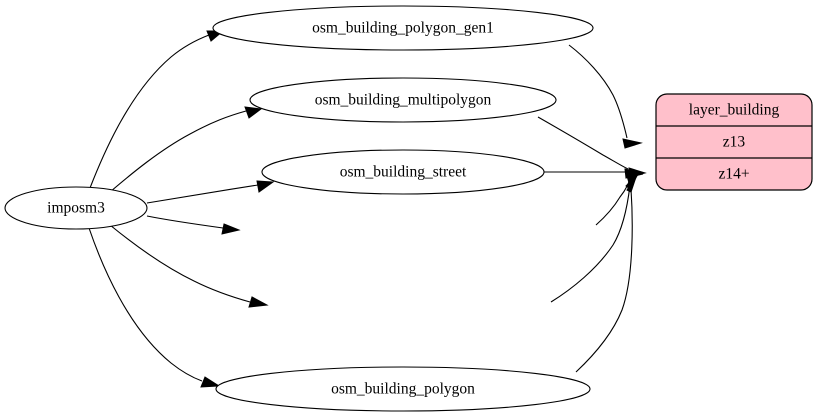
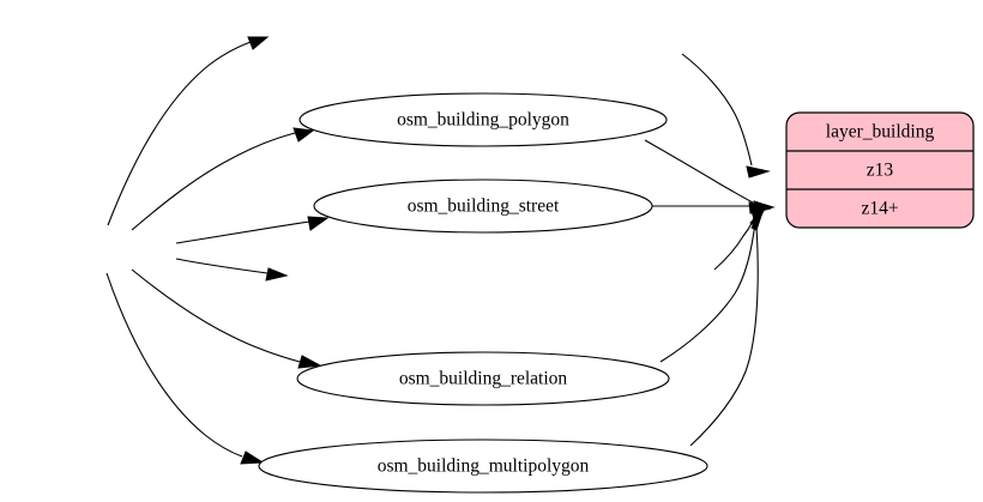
- imposm3
- osm_building_polygon_gen1
- osm_building_multipolygon
+ osm_building_polygon
  osm_building_street
+ osm_building_relation
- osm_building_polygon
+ osm_building_multipolygon
  layer_building
  z13
  z14+
